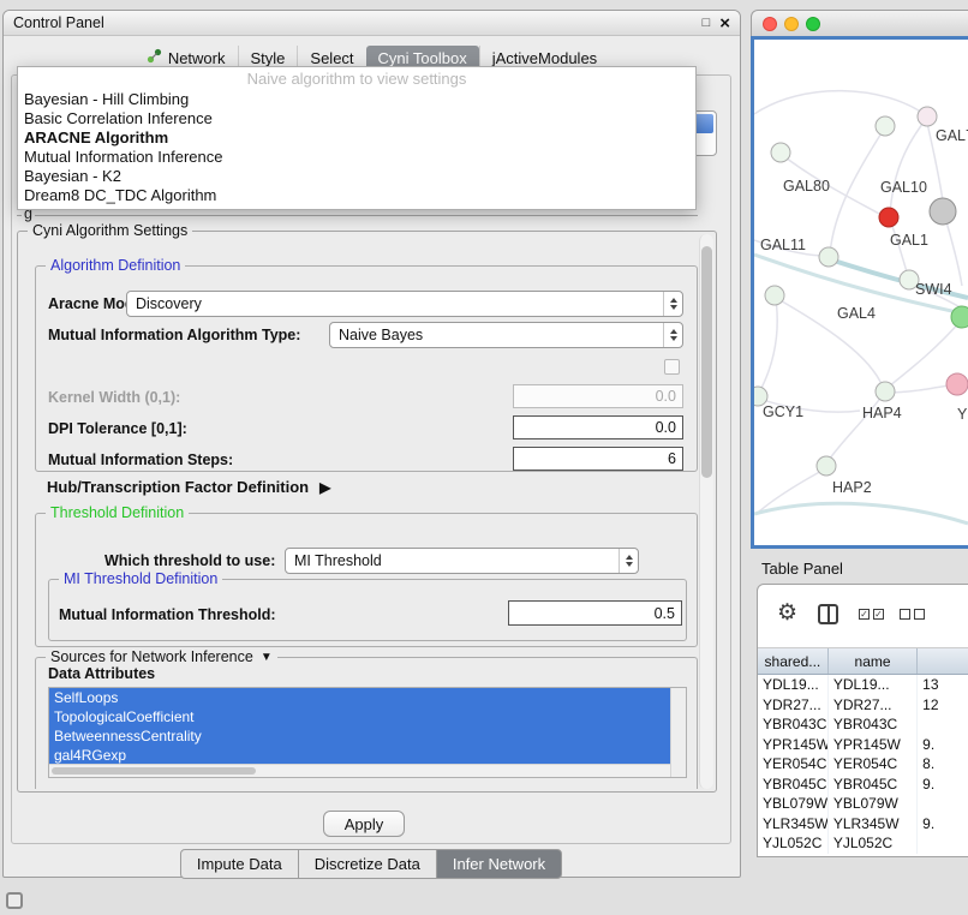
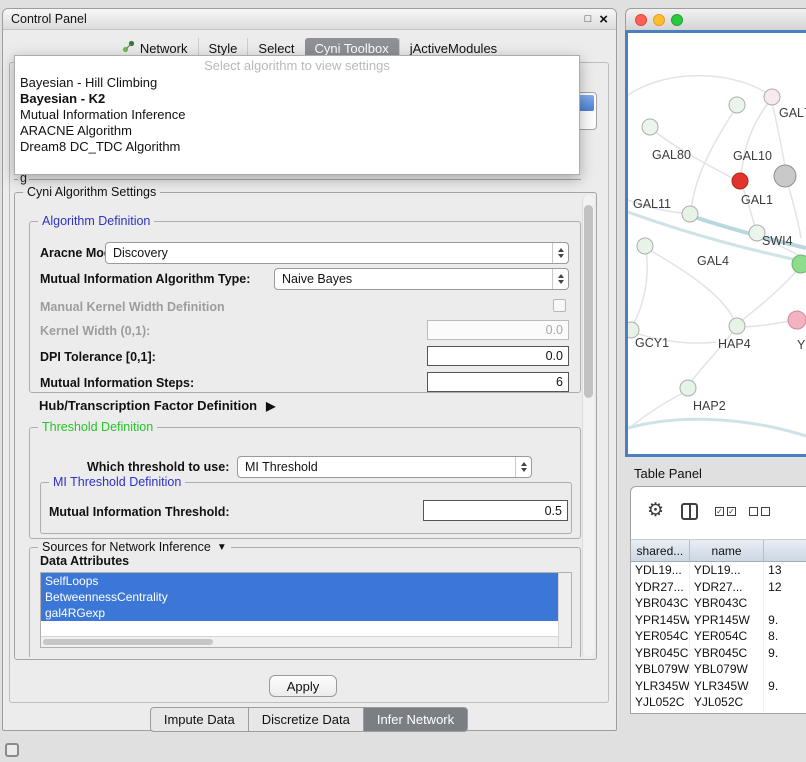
  Control Panel
  □
  ×
  Network
  Style
  Select
  Cyni Toolbox
  jActiveModules
  g
- Naive algorithm to view settings
+ Select algorithm to view settings
  Bayesian - Hill Climbing
- Basic Correlation Inference
- ARACNE Algorithm
+ Bayesian - K2
  Mutual Information Inference
- Bayesian - K2
+ ARACNE Algorithm
  Dream8 DC_TDC Algorithm
  Cyni Algorithm Settings
  Algorithm Definition
  Aracne Mo
  Discovery
  Mutual Information Algorithm Type:
  Naive Bayes
+ Manual Kernel Width Definition
  Kernel Width (0,1):
  0.0
  DPI Tolerance [0,1]:
  0.0
  Mutual Information Steps:
  6
  Hub/Transcription Factor Definition
  ▶
  Threshold Definition
  Which threshold to use:
  MI Threshold
  MI Threshold Definition
  Mutual Information Threshold:
  0.5
  Sources for Network Inference
  ▼
  Data Attributes
  SelfLoops
- TopologicalCoefficient
  BetweennessCentrality
  gal4RGexp
  Apply
  Impute Data
  Discretize Data
  Infer Network
  GAL
  GAL80
  GAL10
  GAL11
  GAL1
  SWI4
  GAL4
  GCY1
  HAP4
  Y
  HAP2
  Table Panel
  ⚙
  ✓
  ✓
  shared...
  name
  YDL19...
  YDL19...
  13
  YDR27...
  YDR27...
  12
  YBR043C
  YBR043C
  YPR145W
  YPR145W
  9.
  YER054C
  YER054C
  8.
  YBR045C
  YBR045C
  9.
  YBL079W
  YBL079W
  YLR345W
  YLR345W
  9.
  YJL052C
  YJL052C
